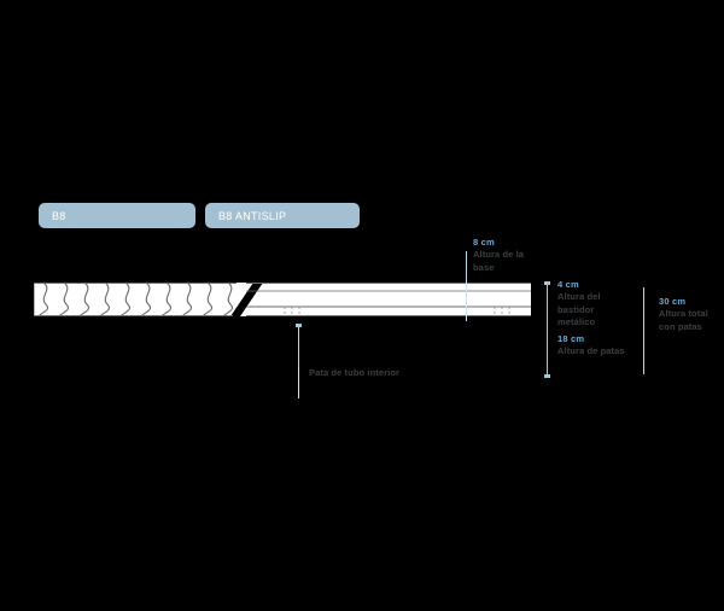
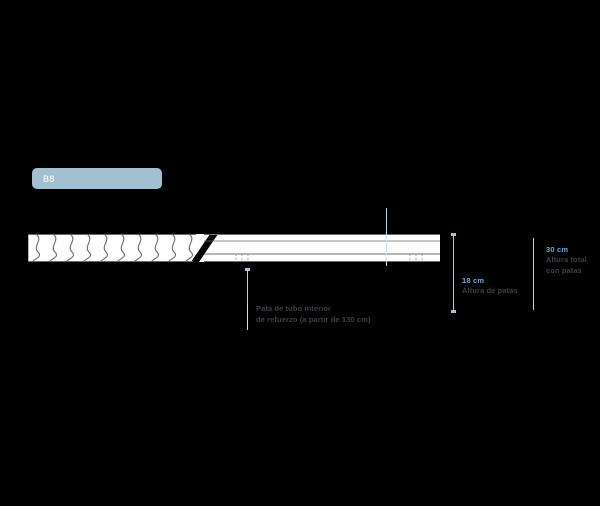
  B8
- B8 ANTISLIP
- 8 cm
- Altura de la
- base
- 4 cm
- Altura del
- bastidor
- metálico
  18 cm
  Altura de patas
  30 cm
  Altura total
  con patas
  Pata de tubo interior
+ de refuerzo (a partir de 130 cm)
